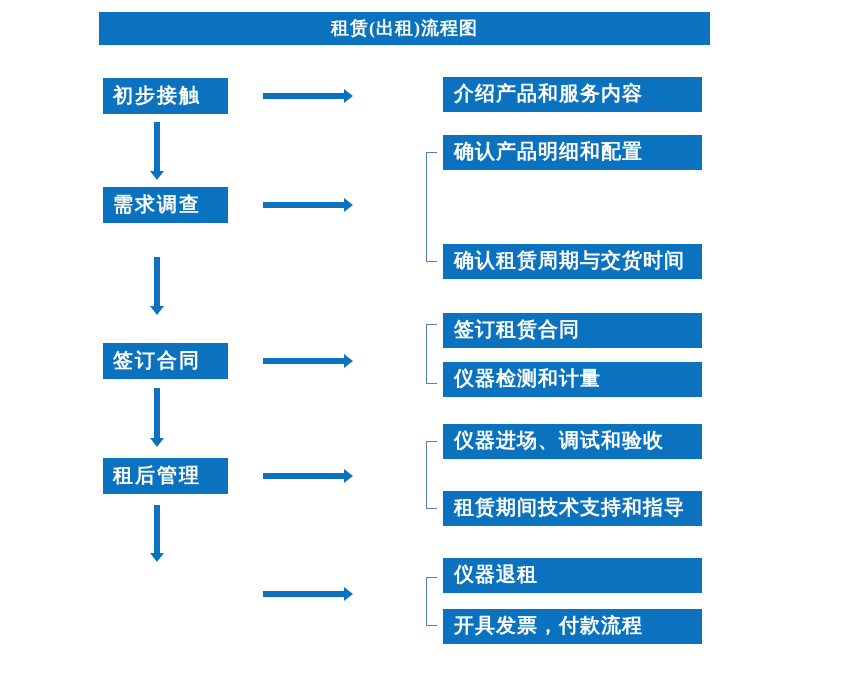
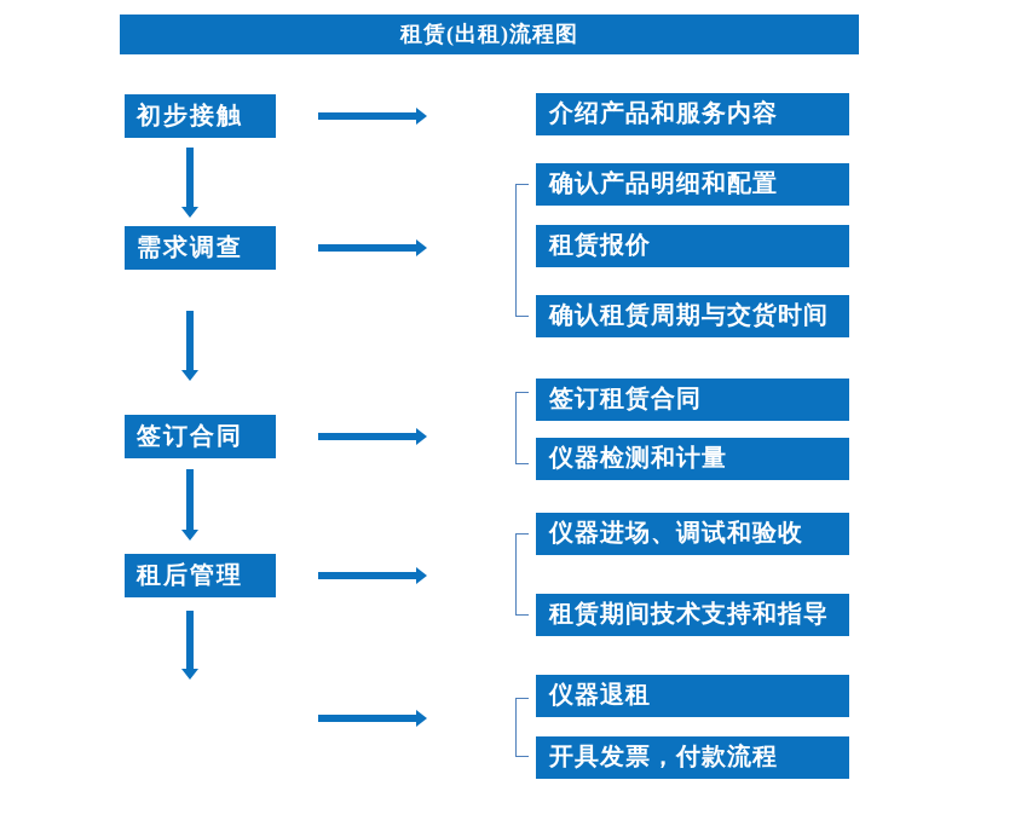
  租赁(出租)流程图
  初步接触
  需求调查
  签订合同
  租后管理
  介绍产品和服务内容
  确认产品明细和配置
+ 租赁报价
  确认租赁周期与交货时间
  签订租赁合同
  仪器检测和计量
  仪器进场、调试和验收
  租赁期间技术支持和指导
  仪器退租
  开具发票，付款流程
